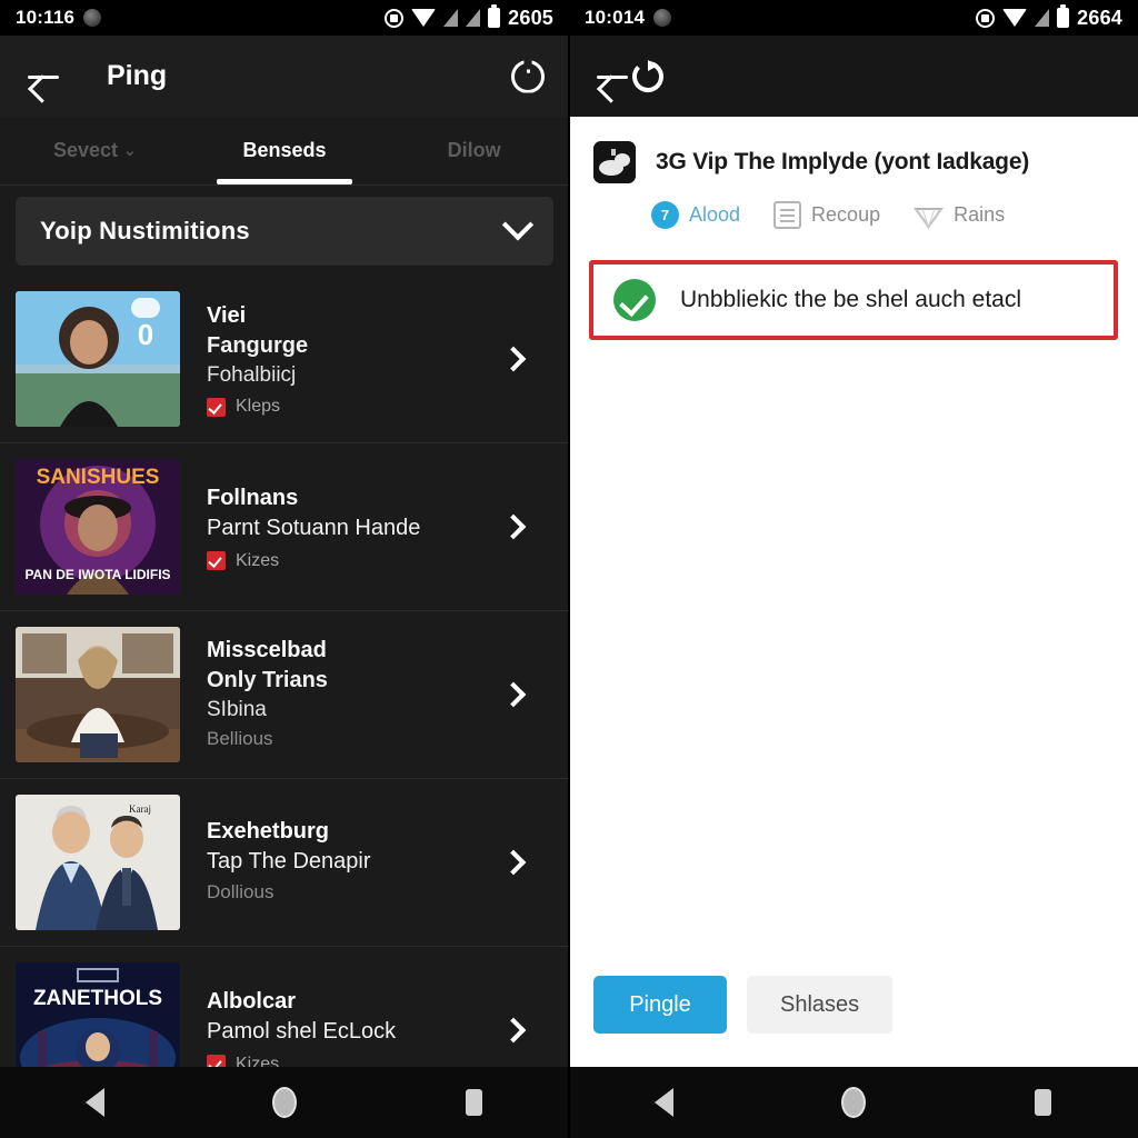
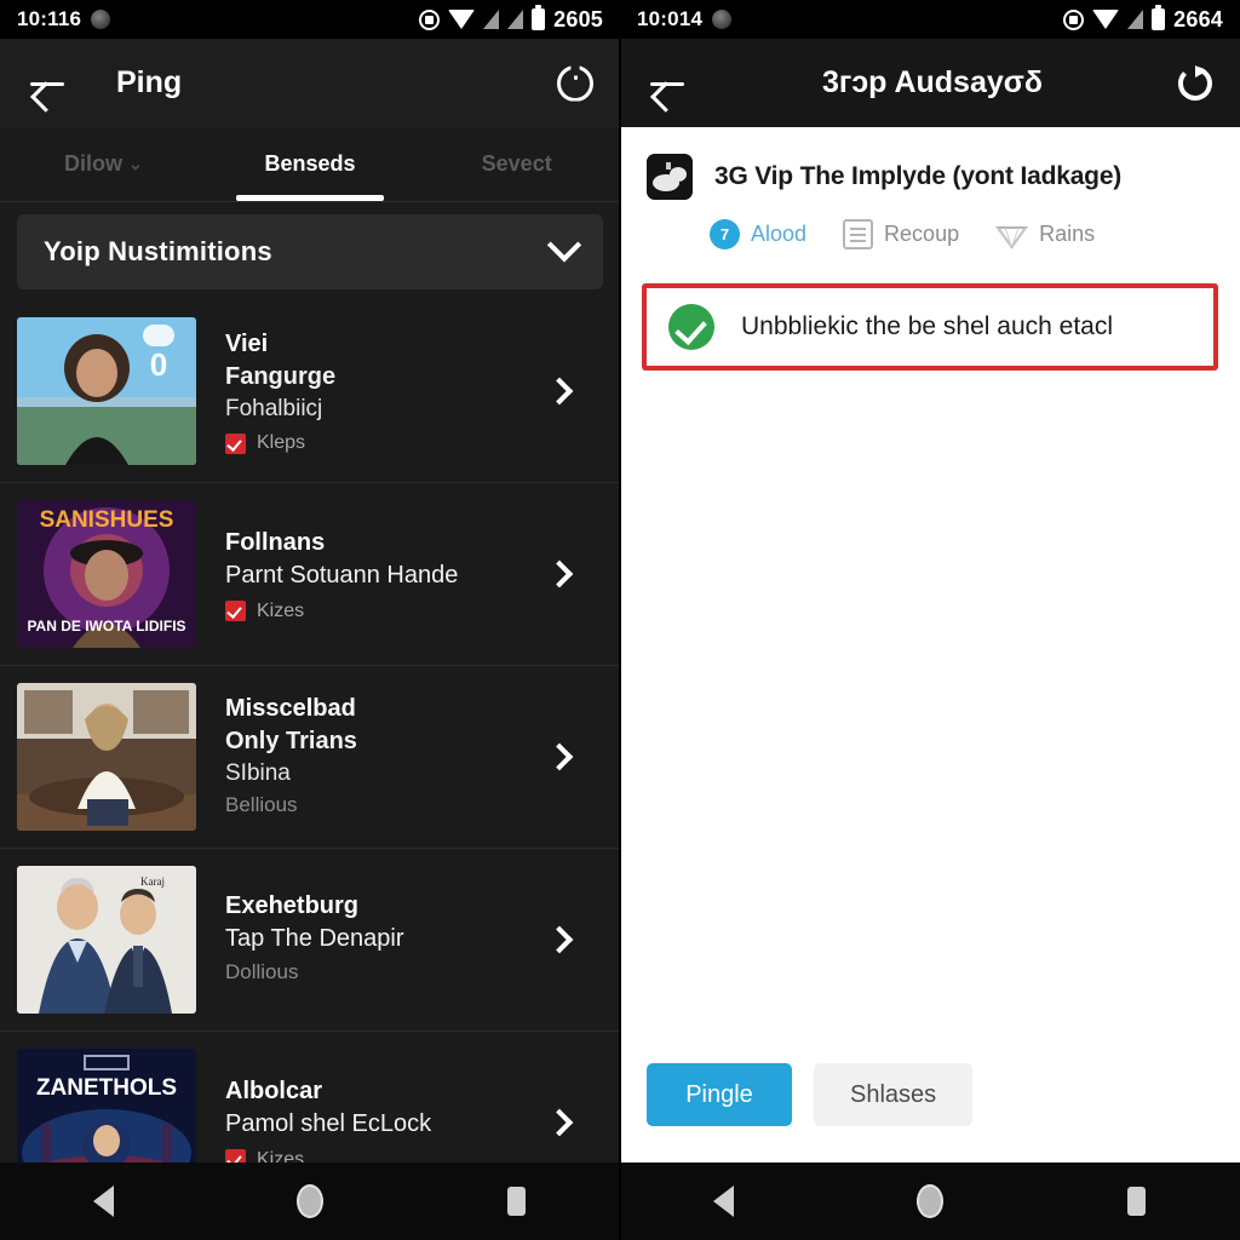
  10:116
  2605
  Ping
- Sevect
+ Dilow
  ⌄
  Benseds
- Dilow
+ Sevect
  Yoip Nustimitions
  0
  Viei
  Fangurge
  Fohalbiicj
  Kleps
  SANISHUES
  PAN DE IWOTA LIDIFIS
  Follnans
  Parnt Sotuann Hande
  Kizes
  Misscelbad
  Only Trians
  SIbina
  Bellious
  Karaj
  Exehetburg
  Tap The Denapir
  Dollious
  ZANETHOLS
  Albolcar
  Pamol shel EcLock
  Kizes
  10:014
  2664
+ 3гɔp Audsaуσδ
  3G Vip The Implуde (yont Iadkage)
  7
  Alood
  Recoup
  Rains
  Unbbliekic the be shel auch etacl
  Pingle
  Shlases
